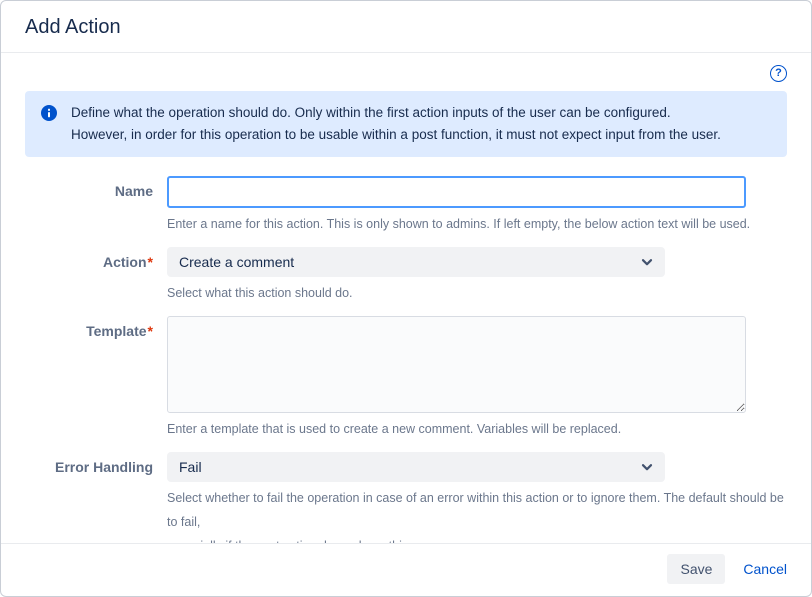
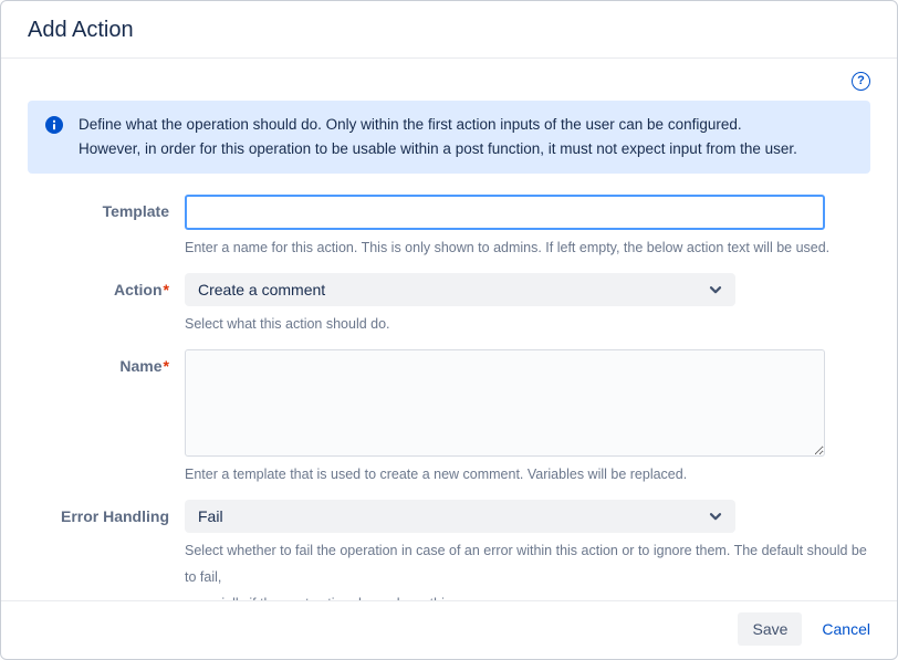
  Add Action
  ?
  Define what the operation should do. Only within the first action inputs of the user can be configured.
  However, in order for this operation to be usable within a post function, it must not expect input from the user.
- Name
+ Template
  Enter a name for this action. This is only shown to admins. If left empty, the below action text will be used.
  Action*
  Create a comment
  Select what this action should do.
- Template*
+ Name*
  Enter a template that is used to create a new comment. Variables will be replaced.
  Error Handling
  Fail
  Select whether to fail the operation in case of an error within this action or to ignore them. The default should be to fail,
  Save
  Cancel
